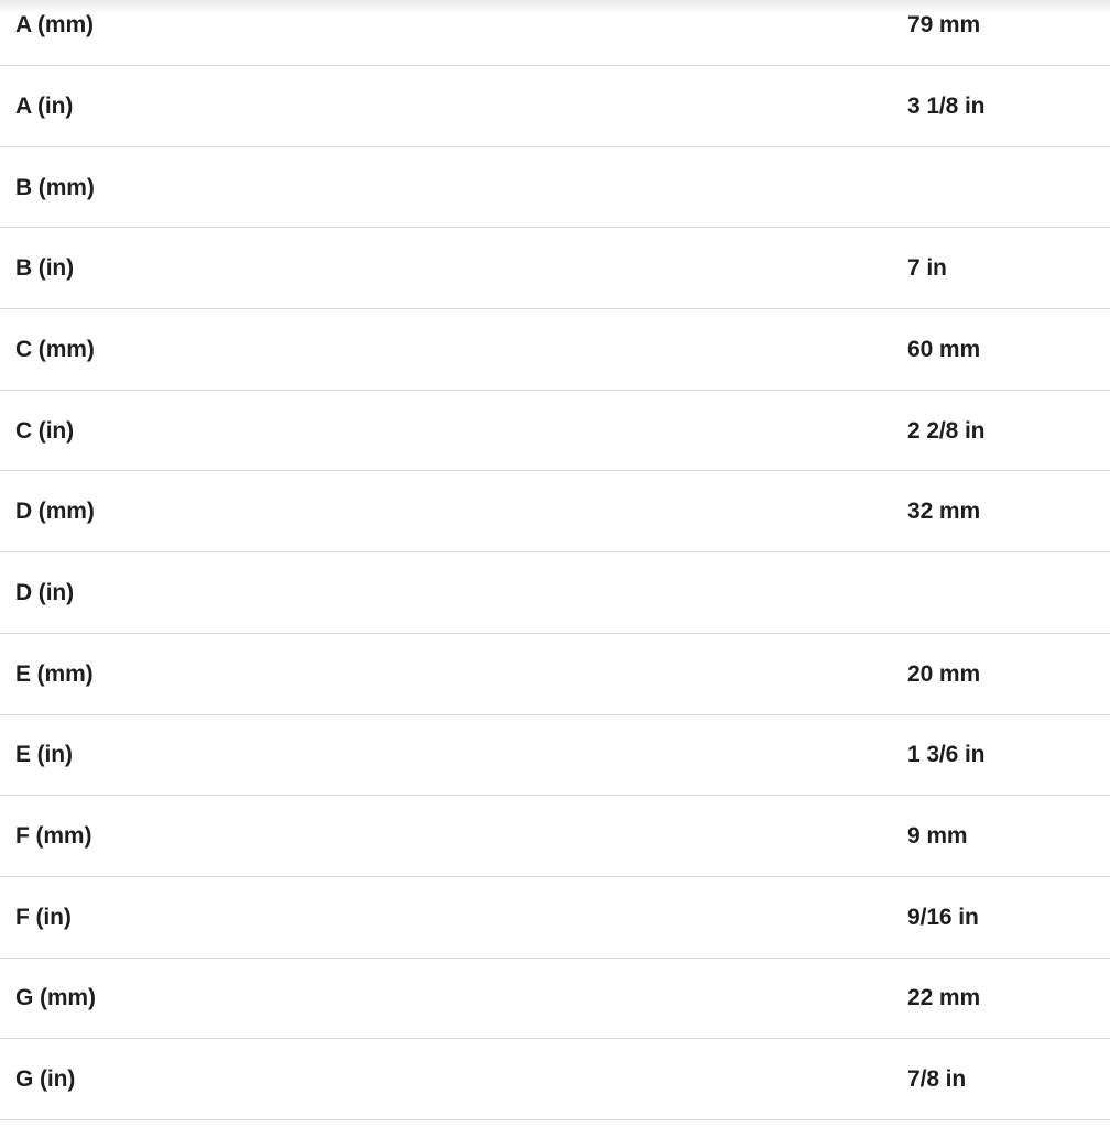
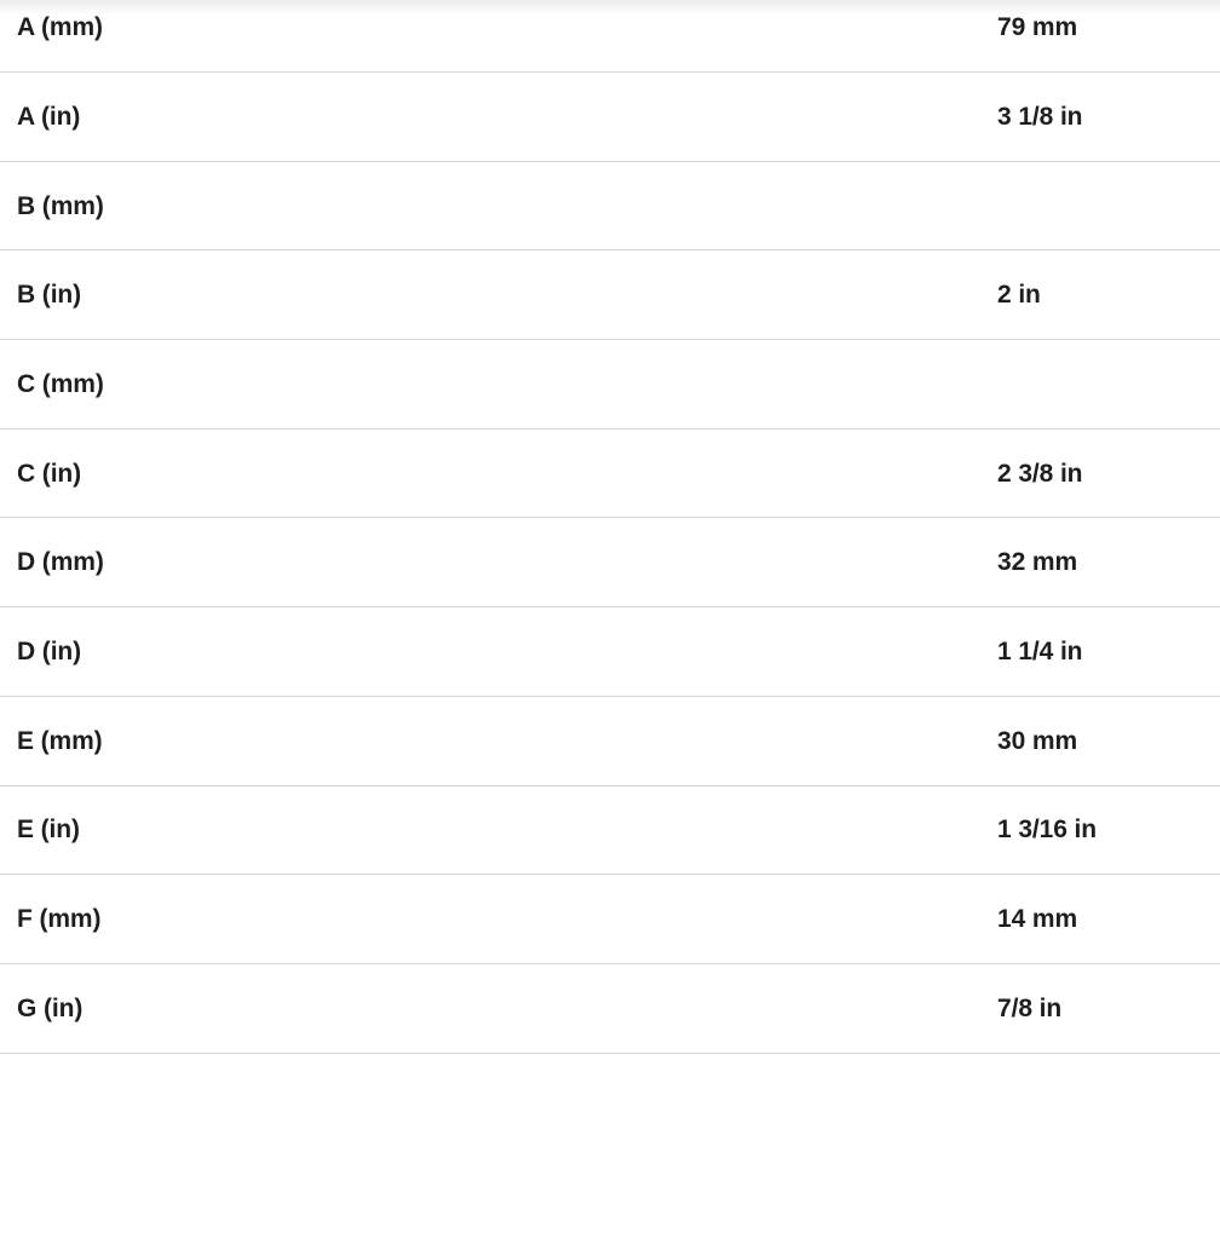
  A (mm)
  79 mm
  A (in)
  3 1/8 in
  B (mm)
  B (in)
- 7 in
+ 2 in
  C (mm)
- 60 mm
  C (in)
- 2 2/8 in
+ 2 3/8 in
  D (mm)
  32 mm
  D (in)
+ 1 1/4 in
  E (mm)
- 20 mm
+ 30 mm
  E (in)
- 1 3/6 in
+ 1 3/16 in
  F (mm)
- 9 mm
+ 14 mm
- F (in)
- 9/16 in
- G (mm)
- 22 mm
  G (in)
  7/8 in
